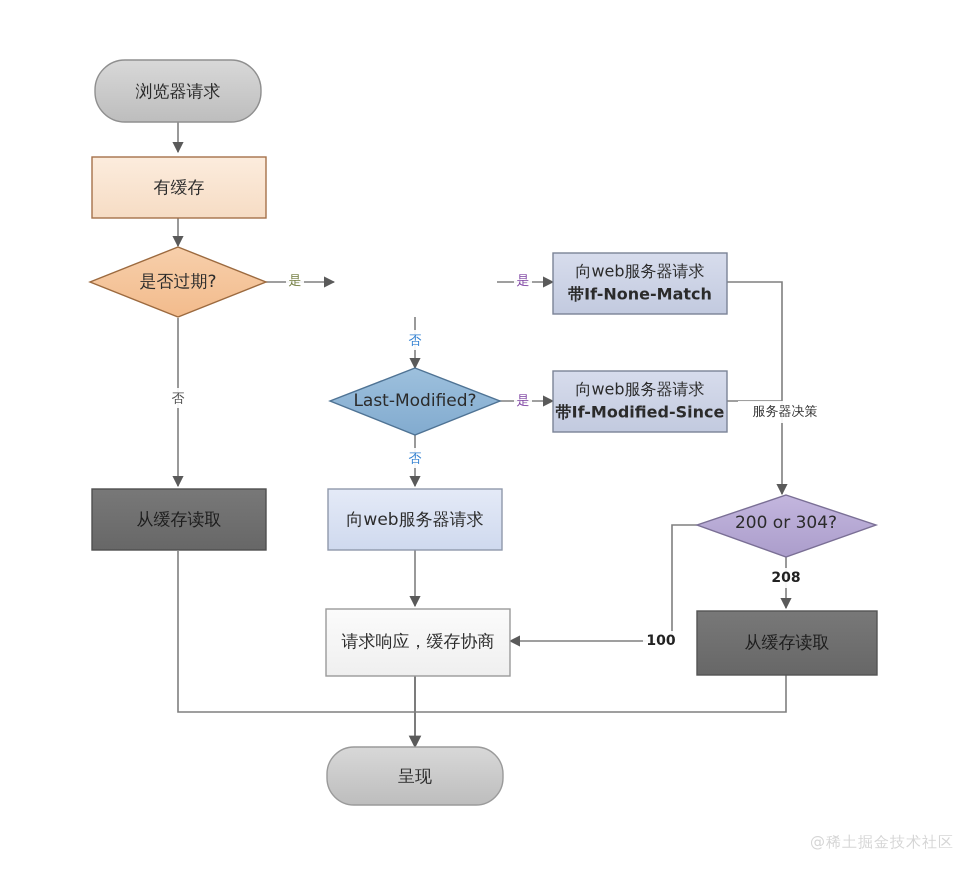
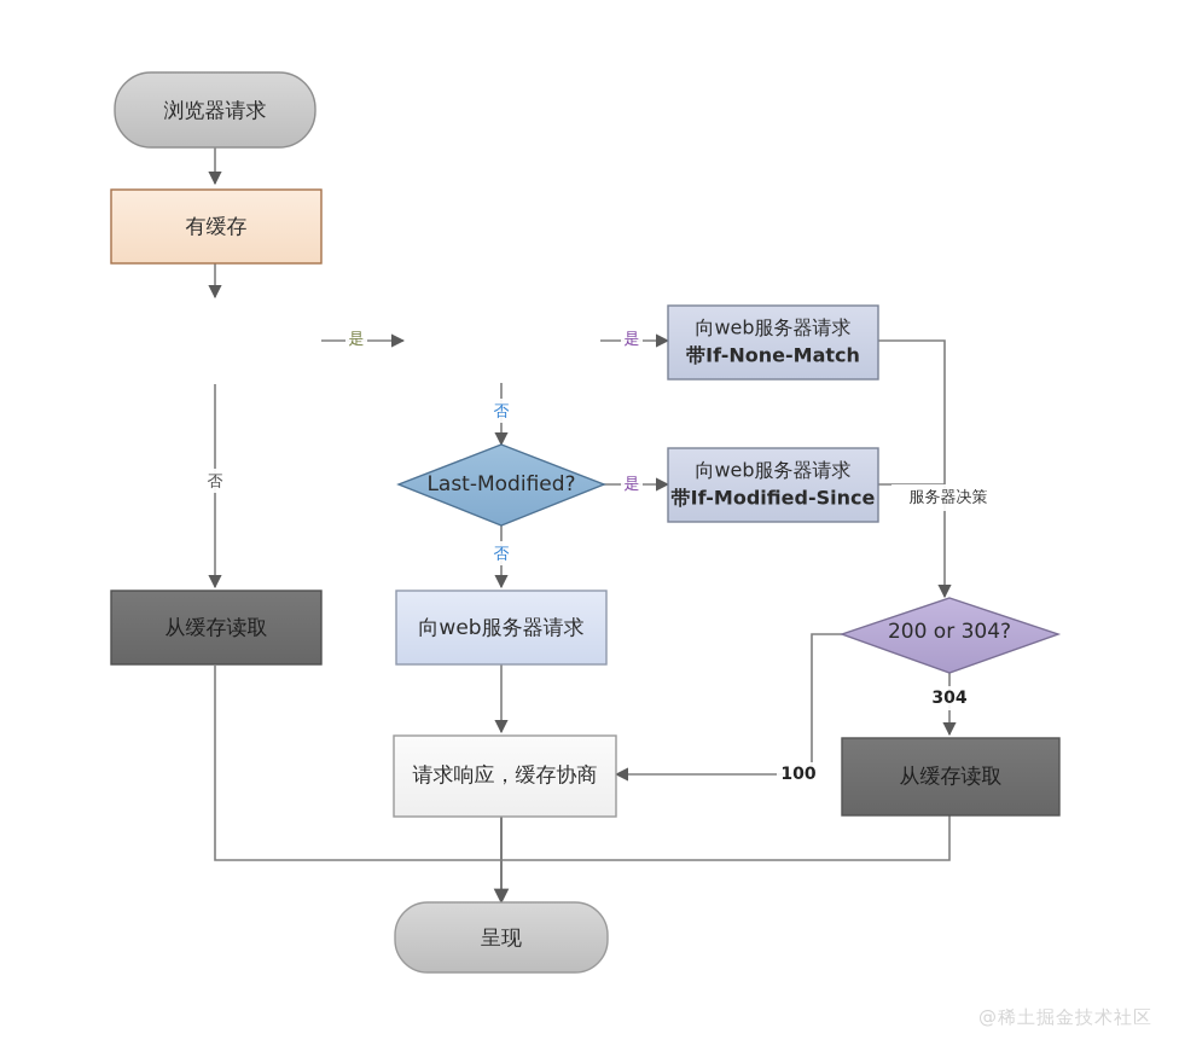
  浏览器请求
  有缓存
- 是否过期?
  Last-Modified?
  向web服务器请求
  带If-None-Match
  向web服务器请求
  带If-Modified-Since
  从缓存读取
  向web服务器请求
  200 or 304?
  从缓存读取
  请求响应，缓存协商
  呈现
  是
  否
  是
  否
  是
  否
  服务器决策
- 208
+ 304
  100
  @稀土掘金技术社区
